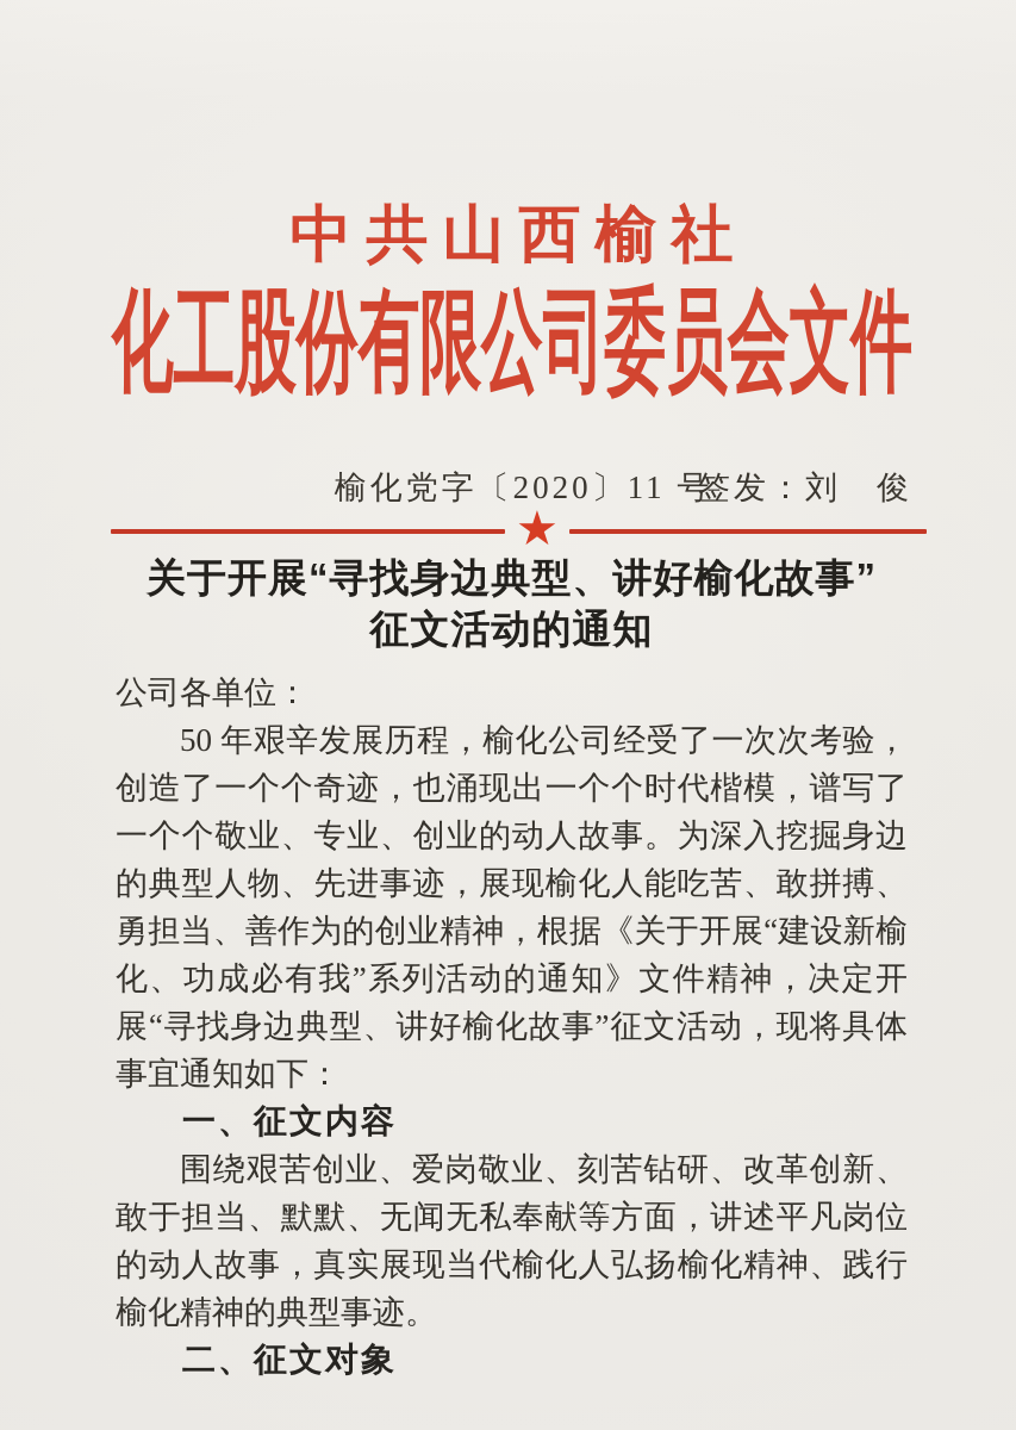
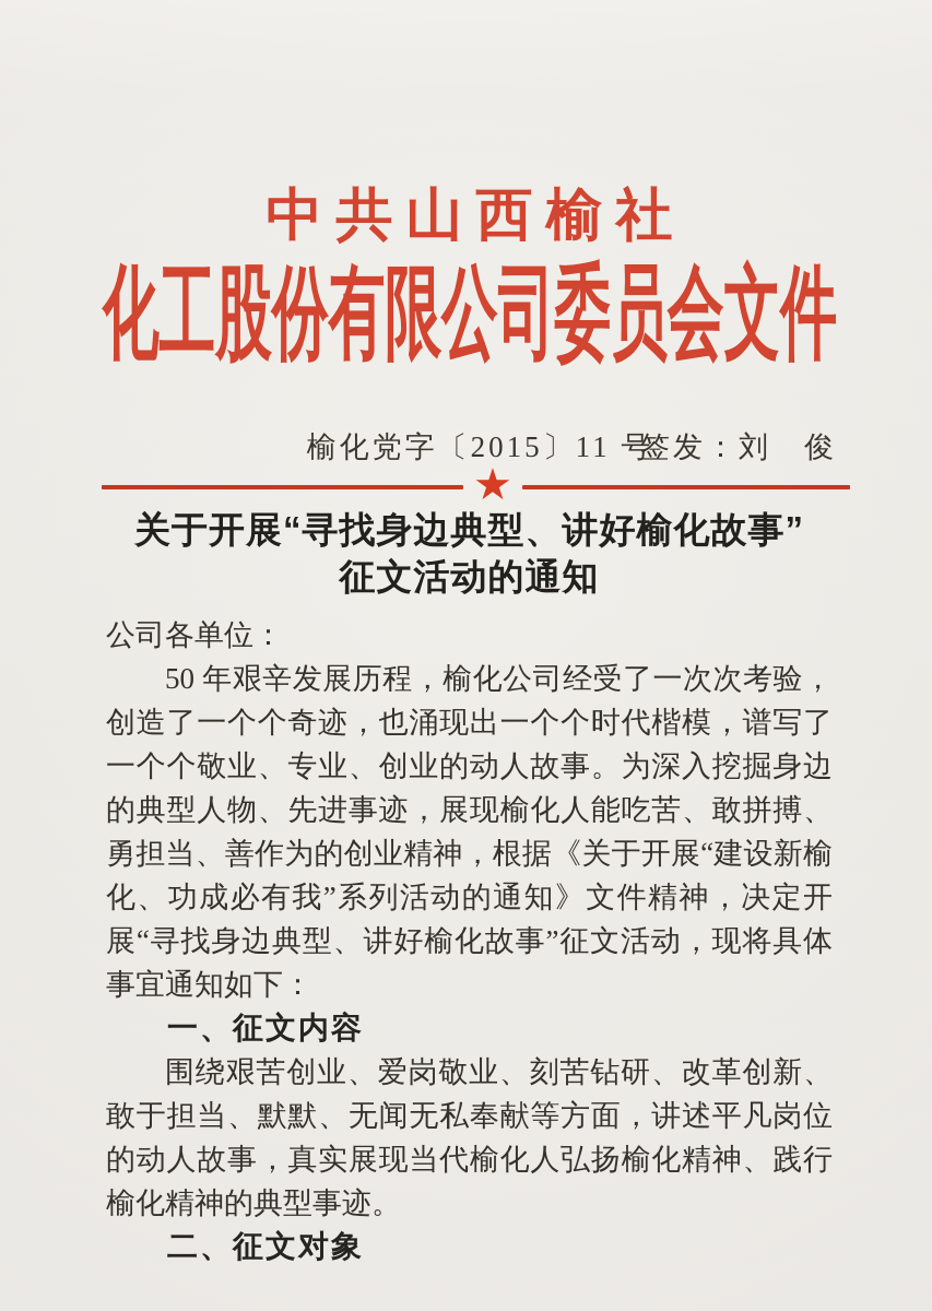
  中共山西榆社
  化工股份有限公司委员会文件
- 榆化党字〔2020〕11 号
+ 榆化党字〔2015〕11 号
  签发：刘 俊
  ★
  关于开展“寻找身边典型、讲好榆化故事”
  征文活动的通知
  公司各单位：
  50 年艰辛发展历程，榆化公司经受了一次次考验，创造了一个个奇迹，也涌现出一个个时代楷模，谱写了一个个敬业、专业、创业的动人故事。为深入挖掘身边的典型人物、先进事迹，展现榆化人能吃苦、敢拼搏、勇担当、善作为的创业精神，根据《关于开展“建设新榆化、功成必有我”系列活动的通知》文件精神，决定开展“寻找身边典型、讲好榆化故事”征文活动，现将具体事宜通知如下：
  一、征文内容
  围绕艰苦创业、爱岗敬业、刻苦钻研、改革创新、敢于担当、默默、无闻无私奉献等方面，讲述平凡岗位的动人故事，真实展现当代榆化人弘扬榆化精神、践行榆化精神的典型事迹。
  二、征文对象
